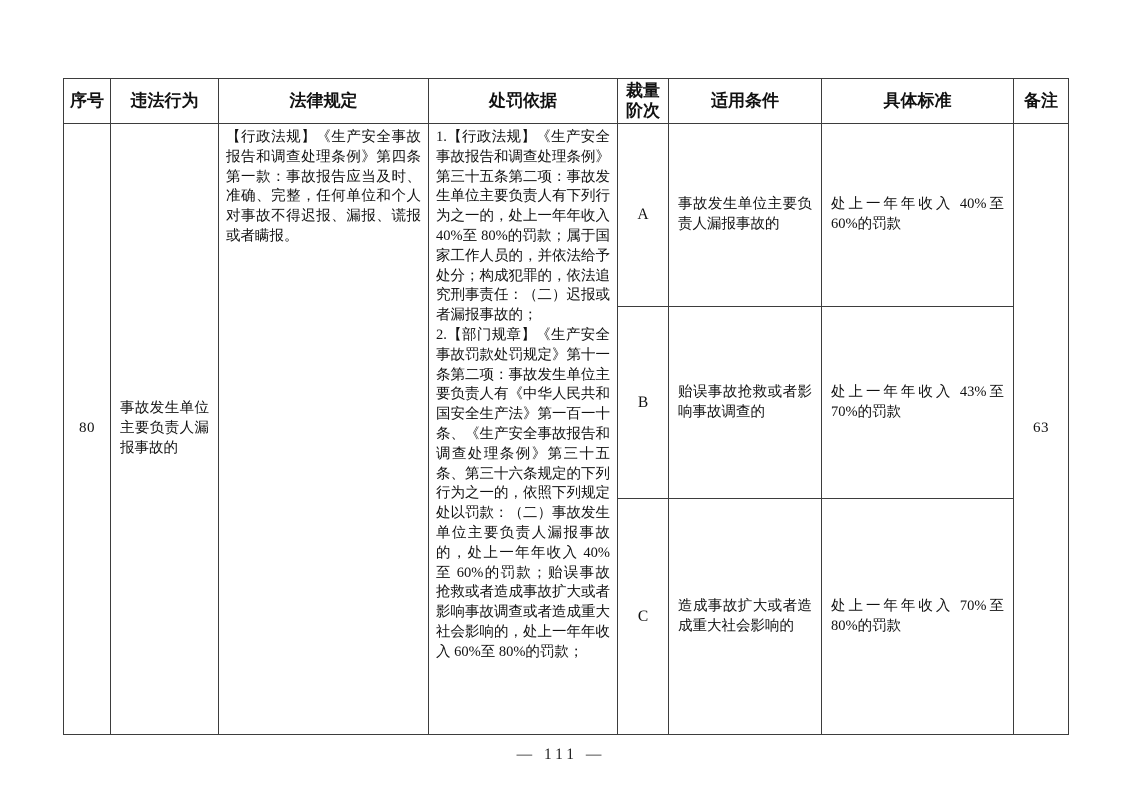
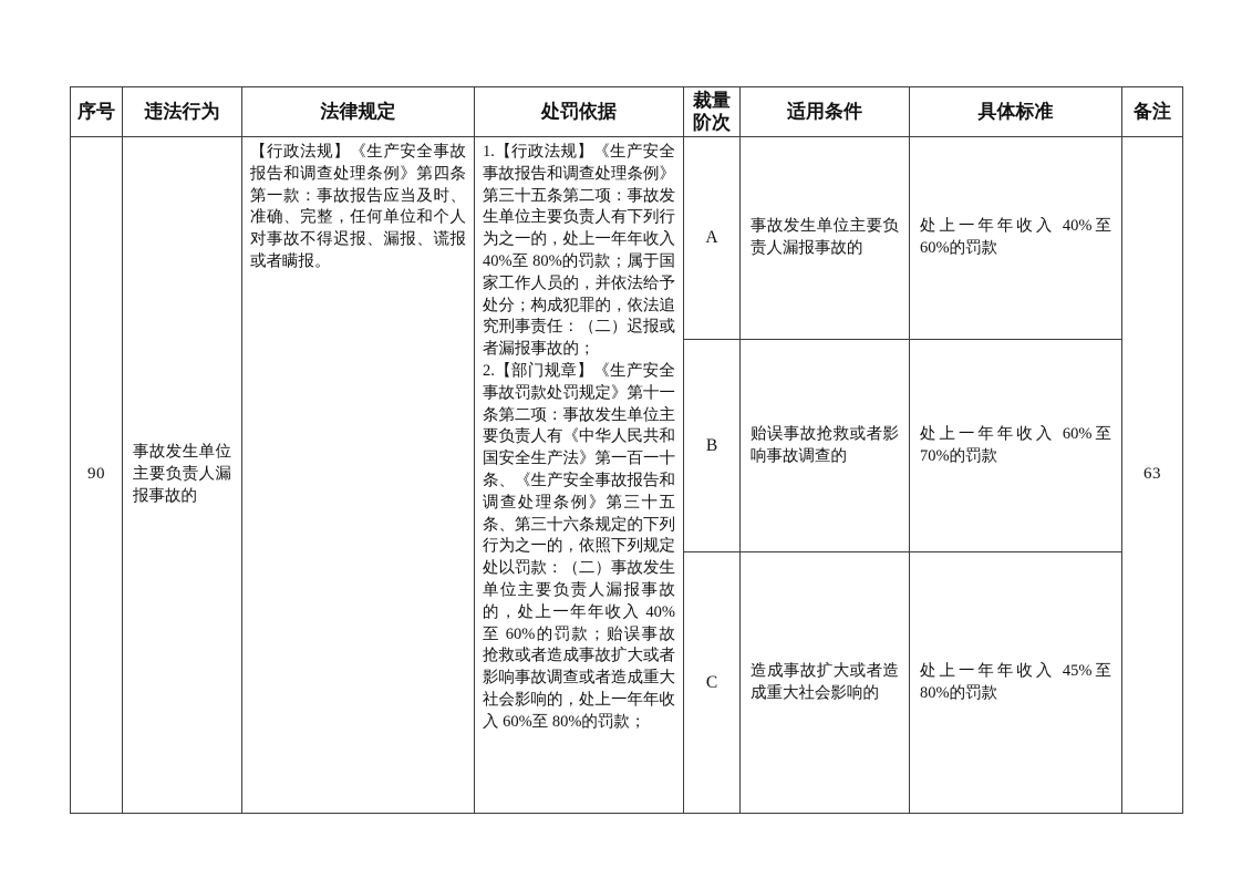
  序号	违法行为	法律规定	处罚依据	裁量阶次	适用条件	具体标准	备注
- 80	事故发生单位主要负责人漏报事故的	【行政法规】《生产安全事故报告和调查处理条例》第四条第一款：事故报告应当及时、准确、完整，任何单位和个人对事故不得迟报、漏报、谎报或者瞒报。	1.【行政法规】《生产安全事故报告和调查处理条例》第三十五条第二项：事故发生单位主要负责人有下列行为之一的，处上一年年收入 40%至 80%的罚款；属于国家工作人员的，并依法给予处分；构成犯罪的，依法追究刑事责任：（二）迟报或者漏报事故的； 2.【部门规章】《生产安全事故罚款处罚规定》第十一条第二项：事故发生单位主要负责人有《中华人民共和国安全生产法》第一百一十条、《生产安全事故报告和调查处理条例》第三十五条、第三十六条规定的下列行为之一的，依照下列规定处以罚款：（二）事故发生单位主要负责人漏报事故的，处上一年年收入 40%至 60%的罚款；贻误事故抢救或者造成事故扩大或者影响事故调查或者造成重大社会影响的，处上一年年收入 60%至 80%的罚款；	A	事故发生单位主要负责人漏报事故的	处上一年年收入 40%至 60%的罚款	63
+ 90	事故发生单位主要负责人漏报事故的	【行政法规】《生产安全事故报告和调查处理条例》第四条第一款：事故报告应当及时、准确、完整，任何单位和个人对事故不得迟报、漏报、谎报或者瞒报。	1.【行政法规】《生产安全事故报告和调查处理条例》第三十五条第二项：事故发生单位主要负责人有下列行为之一的，处上一年年收入 40%至 80%的罚款；属于国家工作人员的，并依法给予处分；构成犯罪的，依法追究刑事责任：（二）迟报或者漏报事故的； 2.【部门规章】《生产安全事故罚款处罚规定》第十一条第二项：事故发生单位主要负责人有《中华人民共和国安全生产法》第一百一十条、《生产安全事故报告和调查处理条例》第三十五条、第三十六条规定的下列行为之一的，依照下列规定处以罚款：（二）事故发生单位主要负责人漏报事故的，处上一年年收入 40%至 60%的罚款；贻误事故抢救或者造成事故扩大或者影响事故调查或者造成重大社会影响的，处上一年年收入 60%至 80%的罚款；	A	事故发生单位主要负责人漏报事故的	处上一年年收入 40%至 60%的罚款	63
- B	贻误事故抢救或者影响事故调查的	处上一年年收入 43%至 70%的罚款
+ B	贻误事故抢救或者影响事故调查的	处上一年年收入 60%至 70%的罚款
- C	造成事故扩大或者造成重大社会影响的	处上一年年收入 70%至 80%的罚款
+ C	造成事故扩大或者造成重大社会影响的	处上一年年收入 45%至 80%的罚款
- — 111 —
